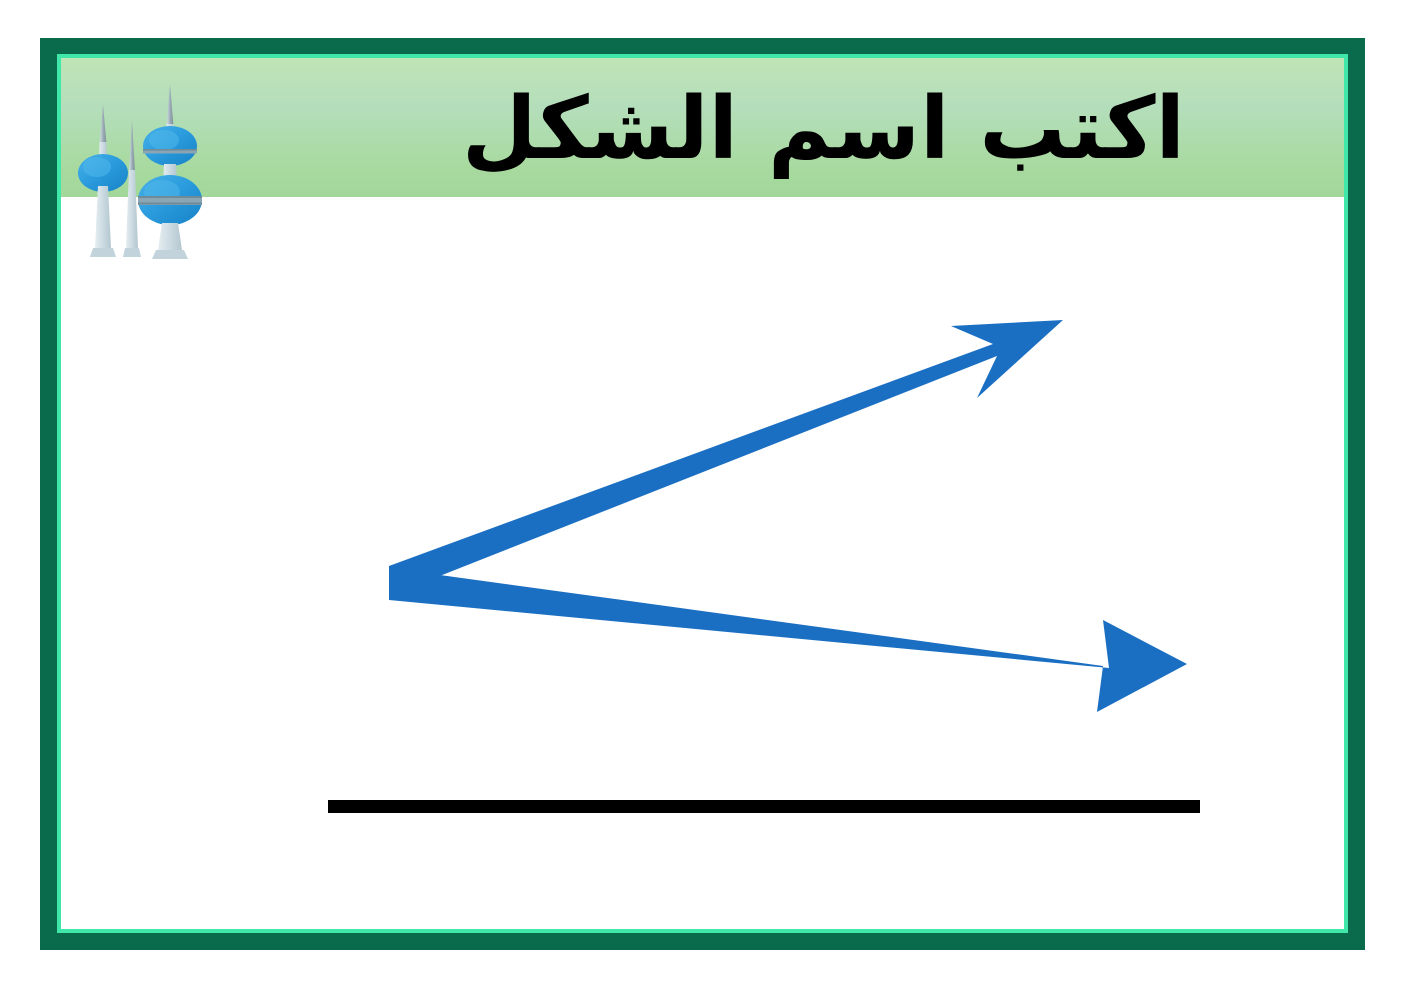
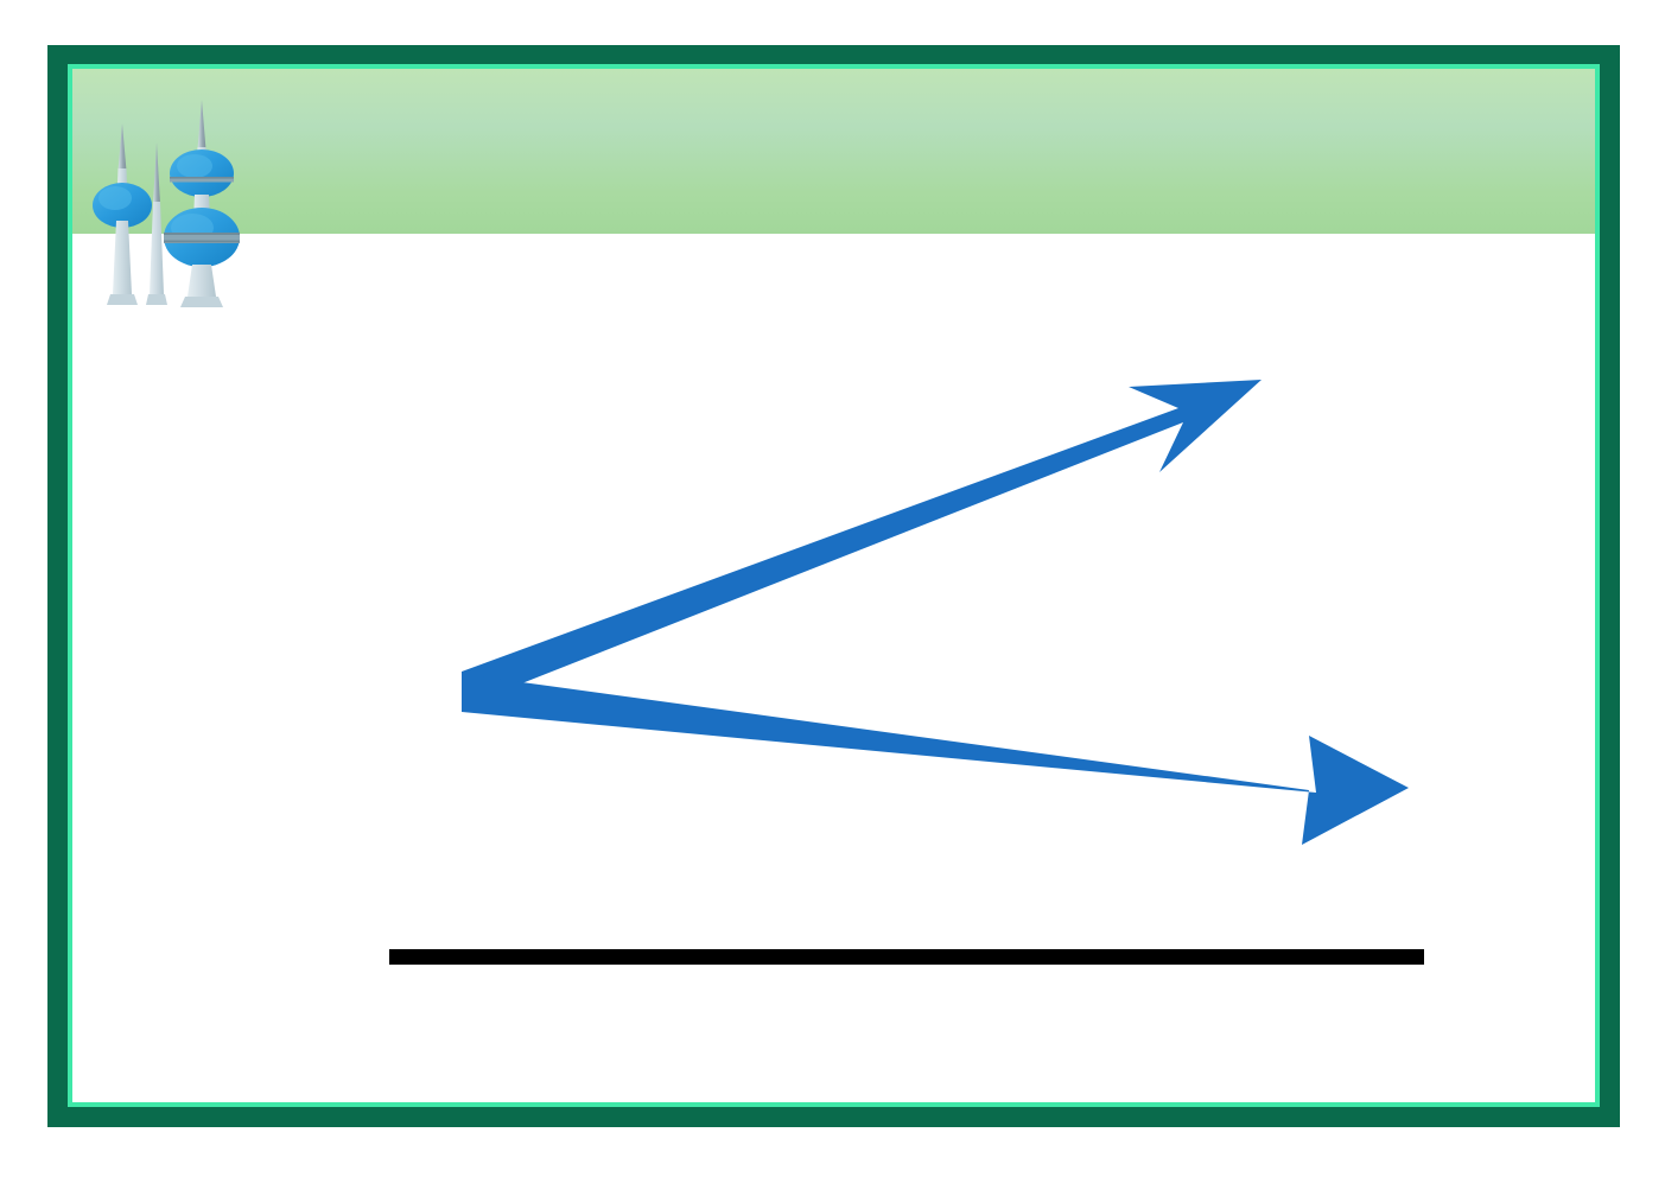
- اكتب اسم الشكل
